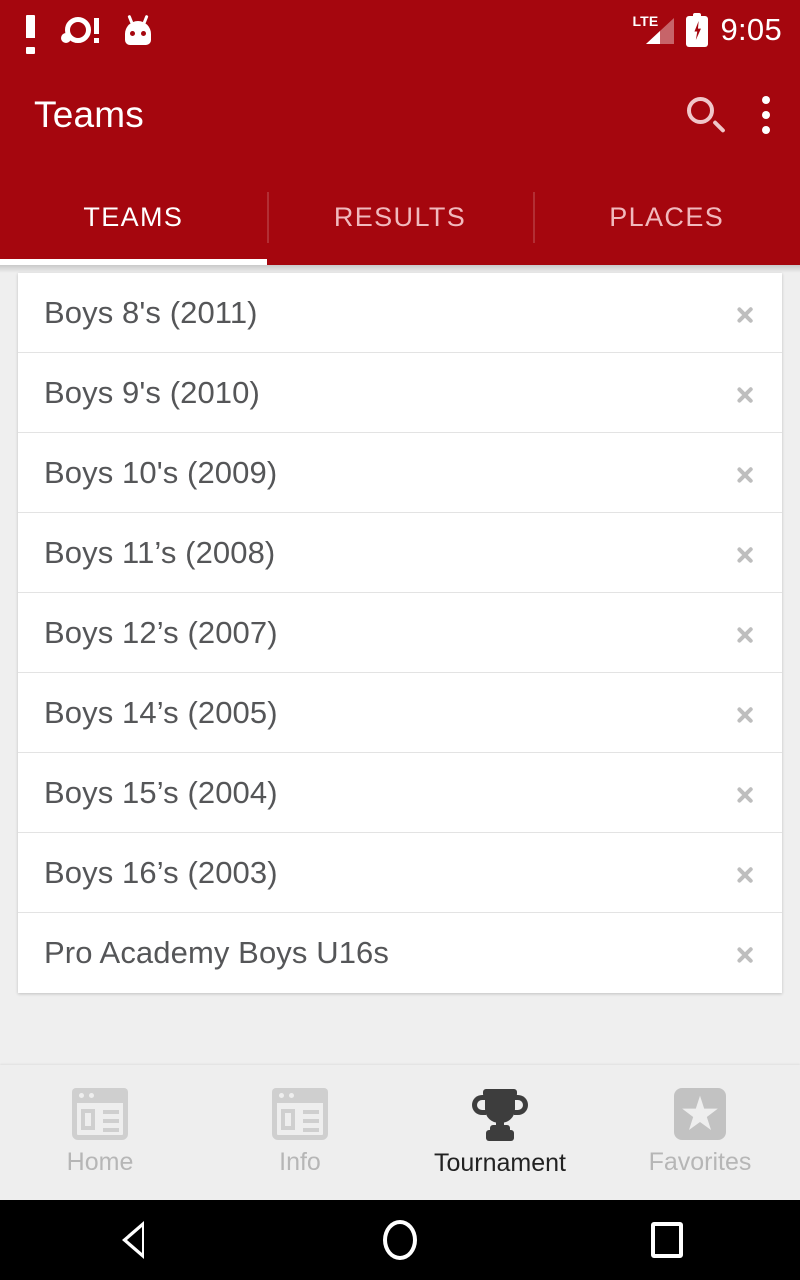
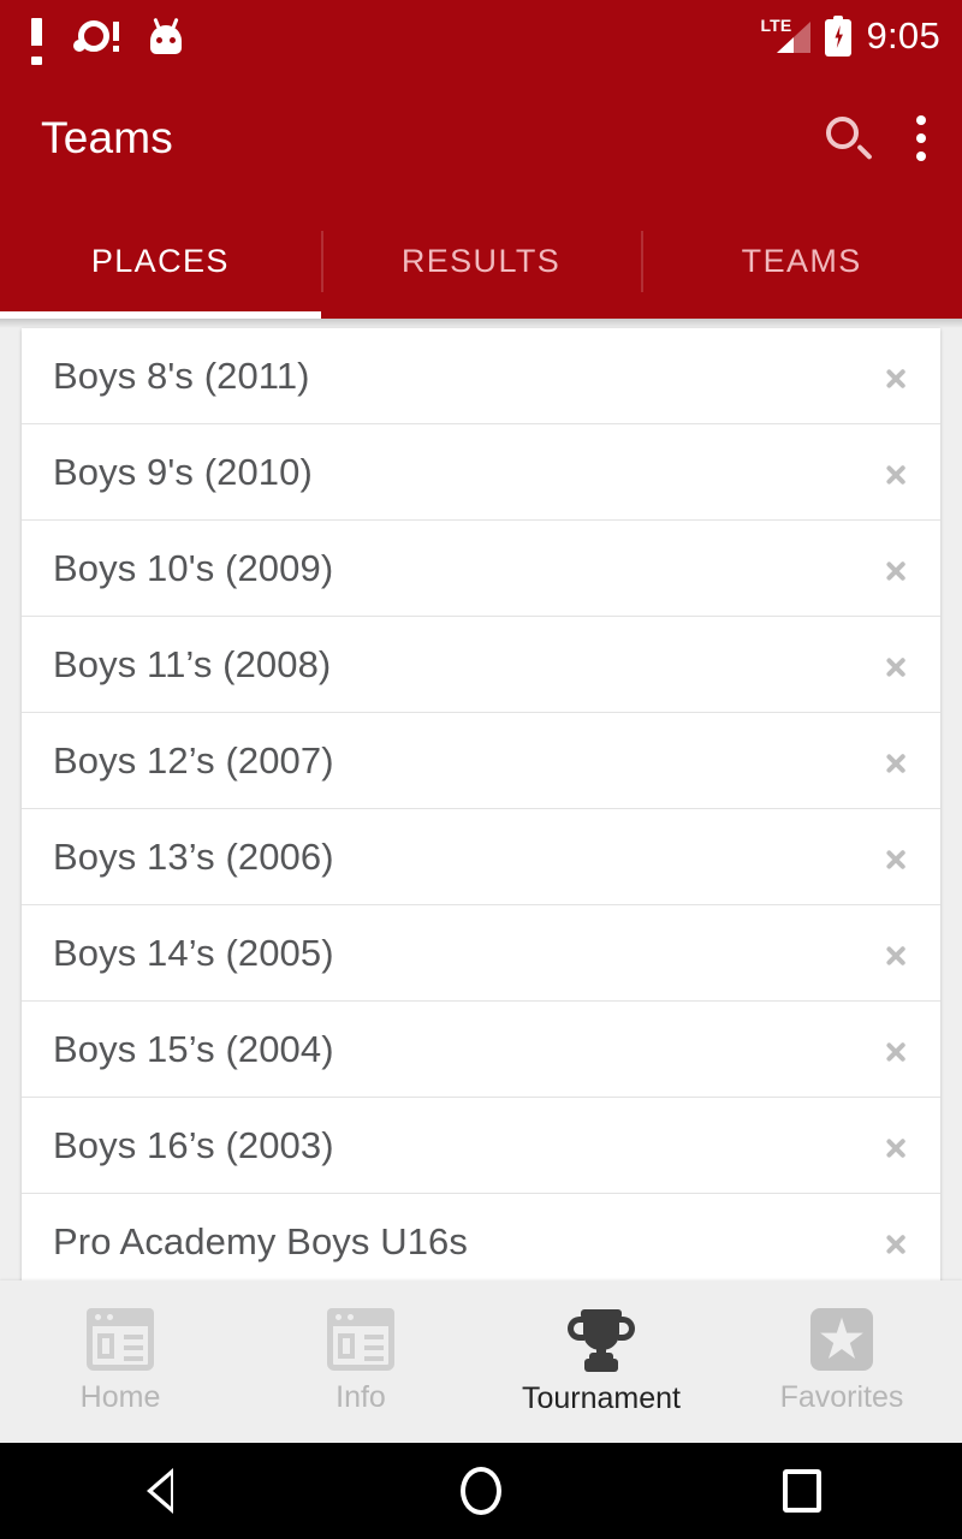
  LTE
  9:05
  Teams
- TEAMS
+ PLACES
  RESULTS
- PLACES
+ TEAMS
  Boys 8's (2011)
  Boys 9's (2010)
  Boys 10's (2009)
  Boys 11’s (2008)
  Boys 12’s (2007)
+ Boys 13’s (2006)
  Boys 14’s (2005)
  Boys 15’s (2004)
  Boys 16’s (2003)
  Pro Academy Boys U16s
  Home
  Info
  Tournament
  Favorites
